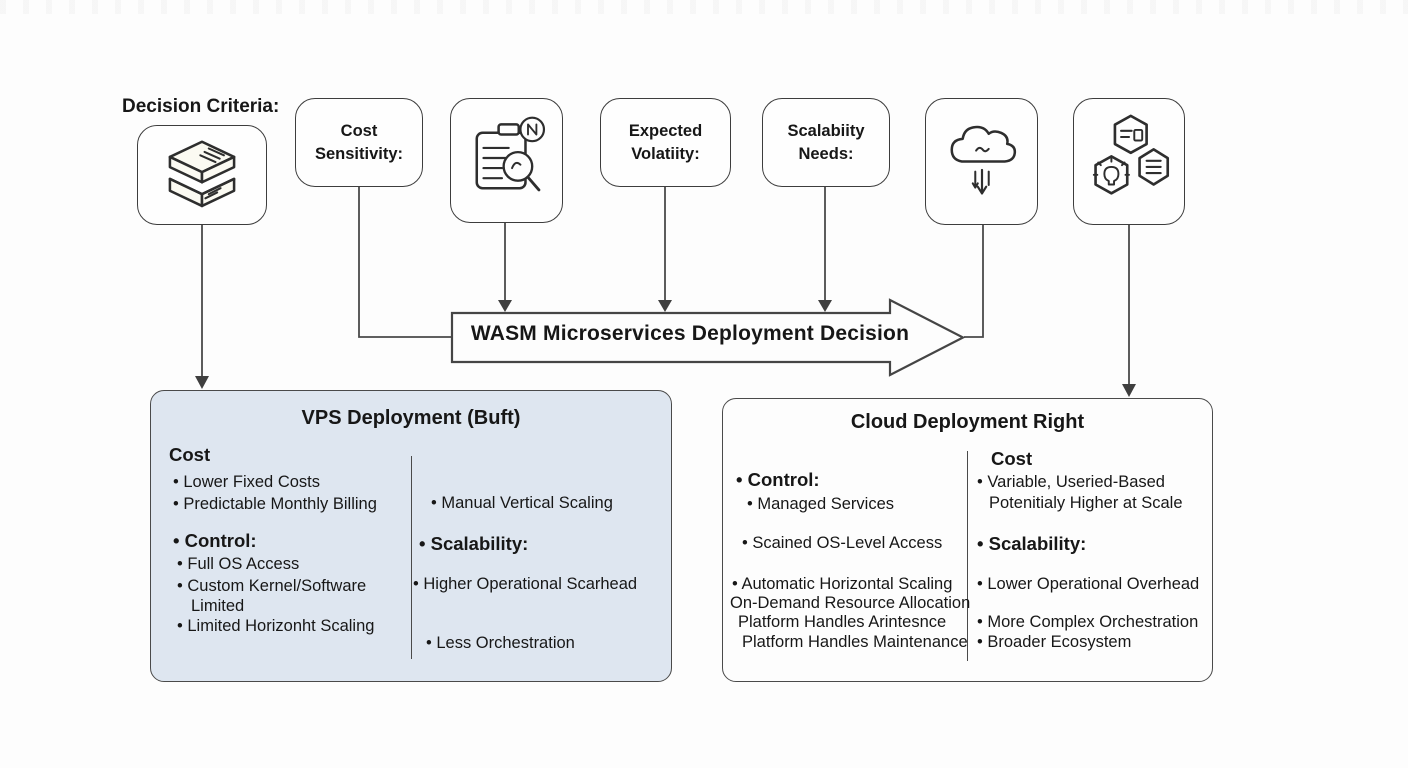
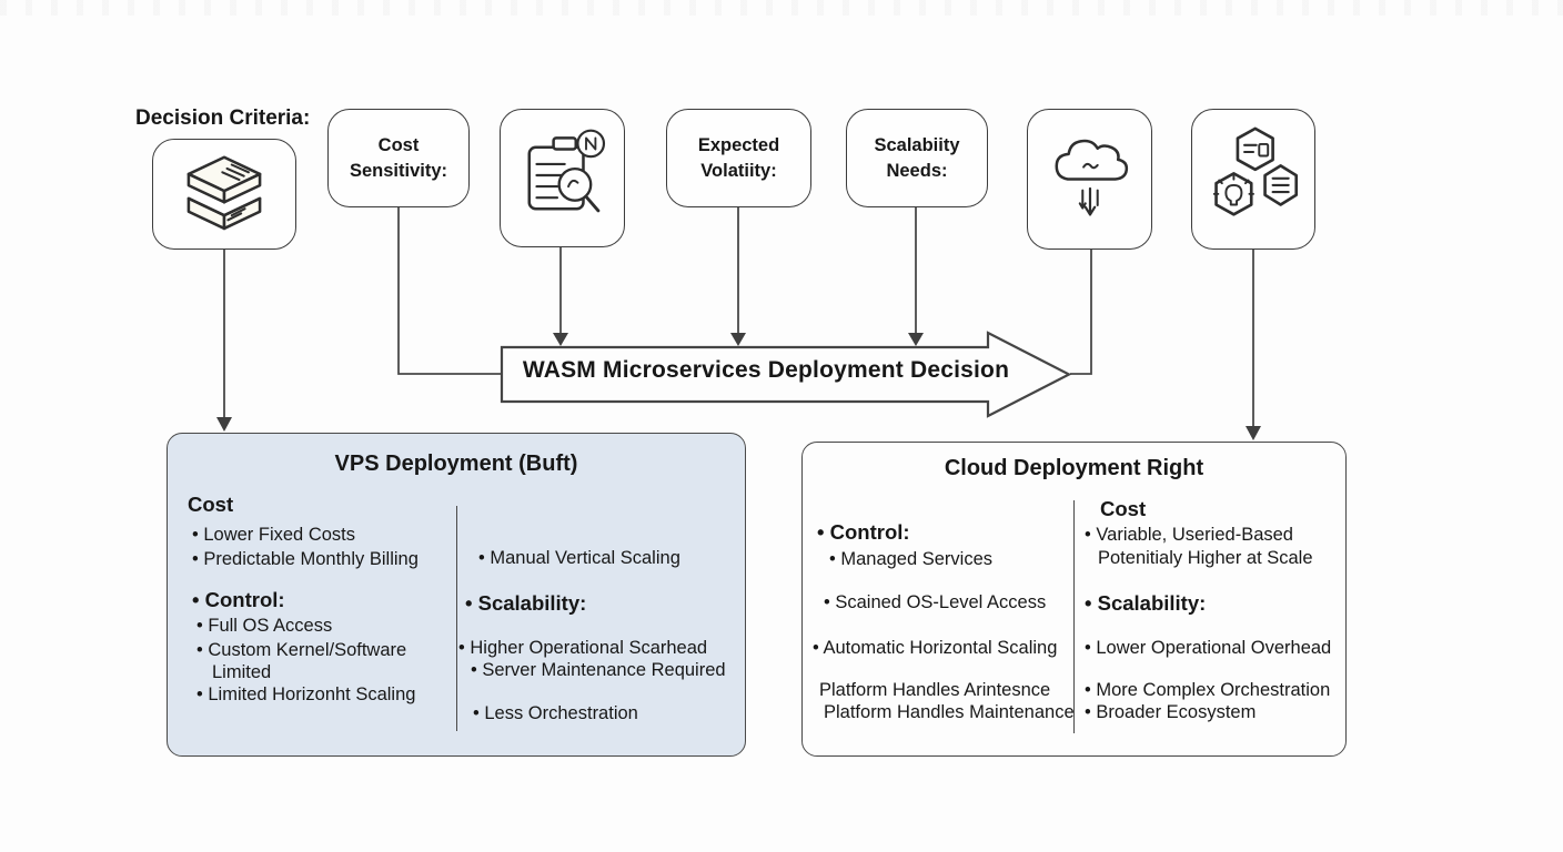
  Decision Criteria:
  Cost
  Sensitivity:
  Expected
  Volatiity:
  Scalabiity
  Needs:
  WASM Microservices Deployment Decision
  VPS Deployment (Buft)
  Cost
  • Lower Fixed Costs
  • Predictable Monthly Billing
  • Control:
  • Full OS Access
  • Custom Kernel/Software
  Limited
  • Limited Horizonht Scaling
  • Manual Vertical Scaling
  • Scalability:
  • Higher Operational Scarhead
+ • Server Maintenance Required
  • Less Orchestration
  Cloud Deployment Right
  • Control:
  • Managed Services
  • Scained OS-Level Access
  • Automatic Horizontal Scaling
- On-Demand Resource Allocation
  Platform Handles Arintesnce
  Platform Handles Maintenance
  Cost
  • Variable, Useried-Based
  Potenitialy Higher at Scale
  • Scalability:
  • Lower Operational Overhead
  • More Complex Orchestration
  • Broader Ecosystem
